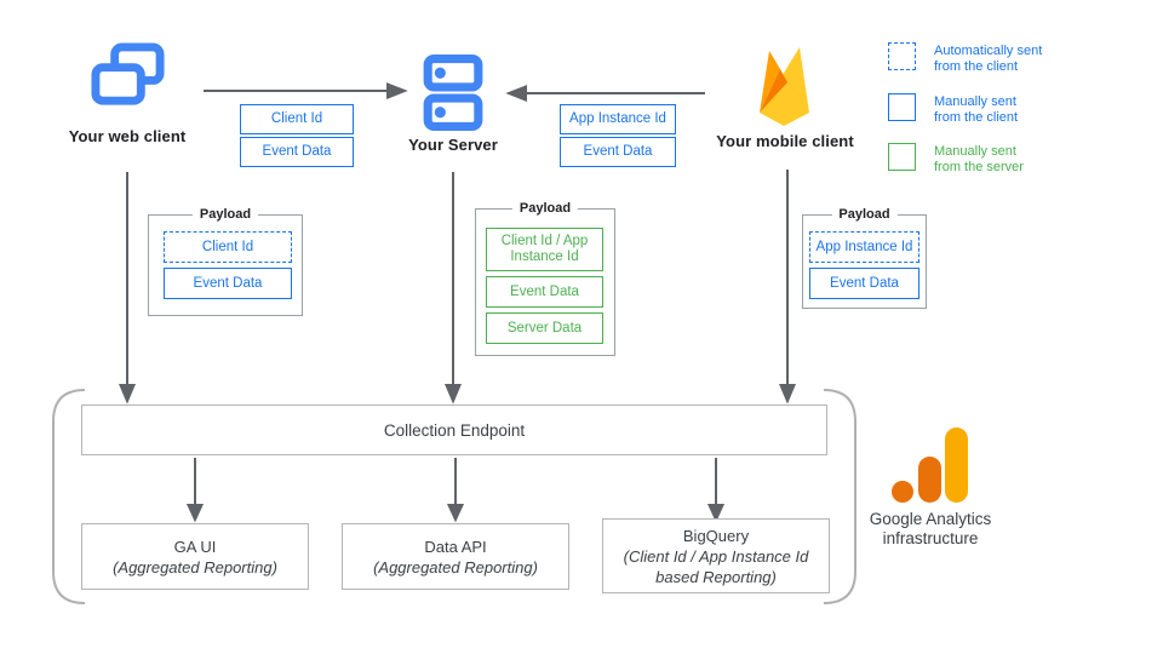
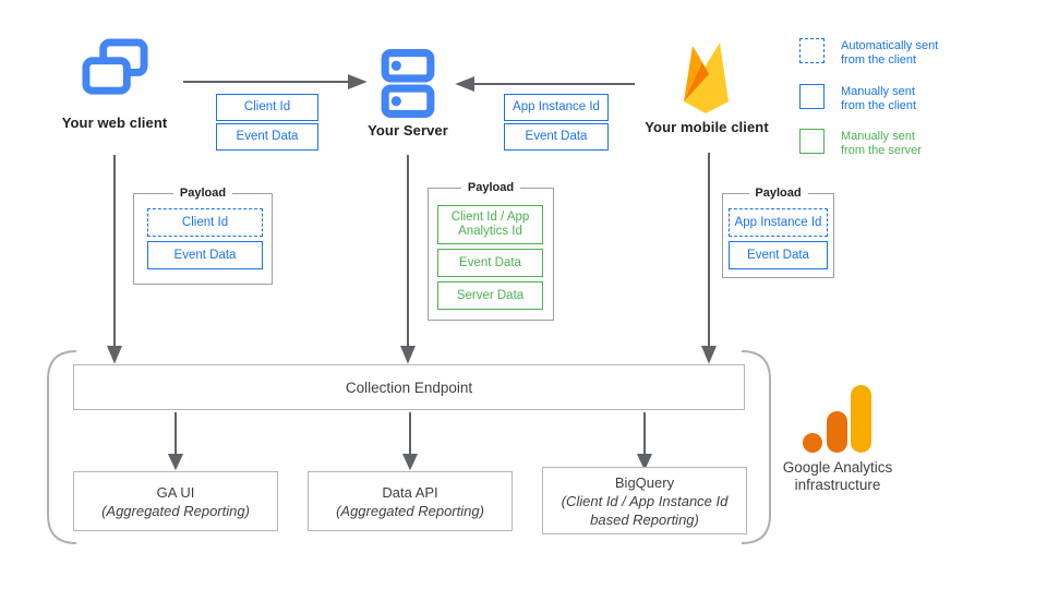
  Your web client
  Your Server
  Your mobile client
  Client Id
  Event Data
  App Instance Id
  Event Data
  Automatically sent
  from the client
  Manually sent
  from the client
  Manually sent
  from the server
  Payload
  Client Id
  Event Data
  Payload
- Client Id / App Instance Id
+ Client Id / App Analytics Id
  Event Data
  Server Data
  Payload
  App Instance Id
  Event Data
  Collection Endpoint
  GA UI
  (Aggregated Reporting)
  Data API
  (Aggregated Reporting)
  BigQuery
  (Client Id / App Instance Id based Reporting)
  Google Analytics
  infrastructure
